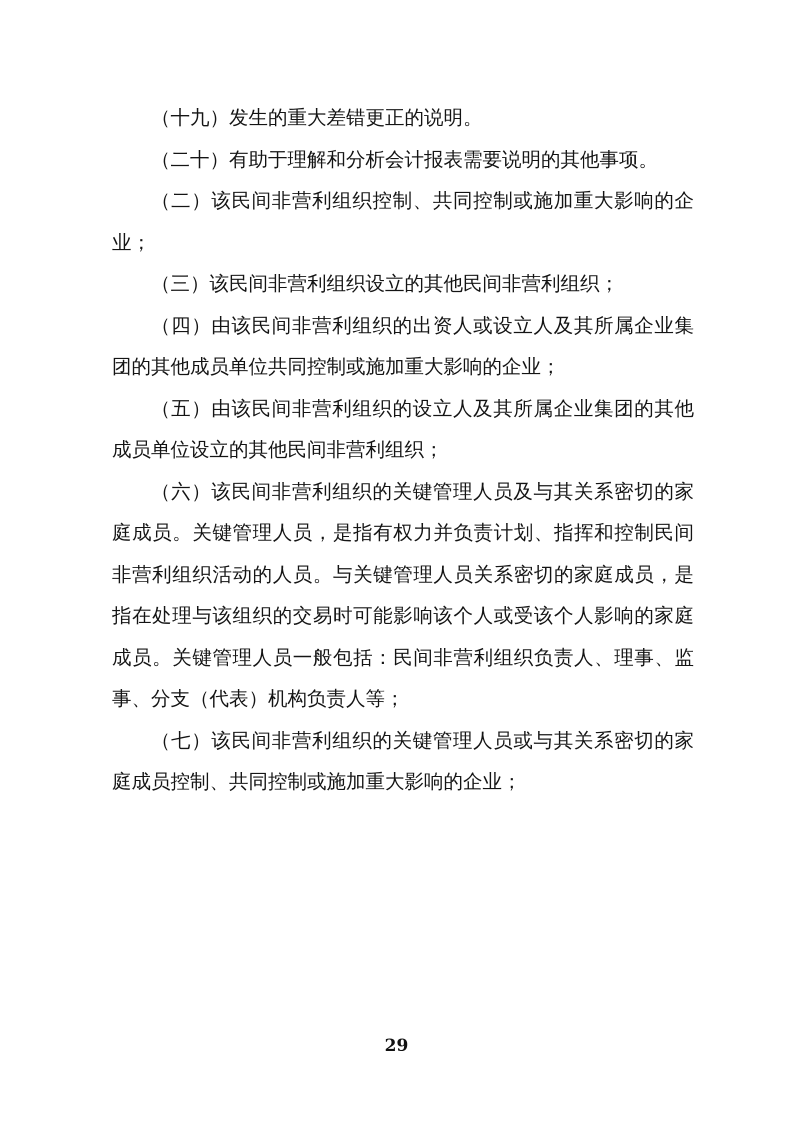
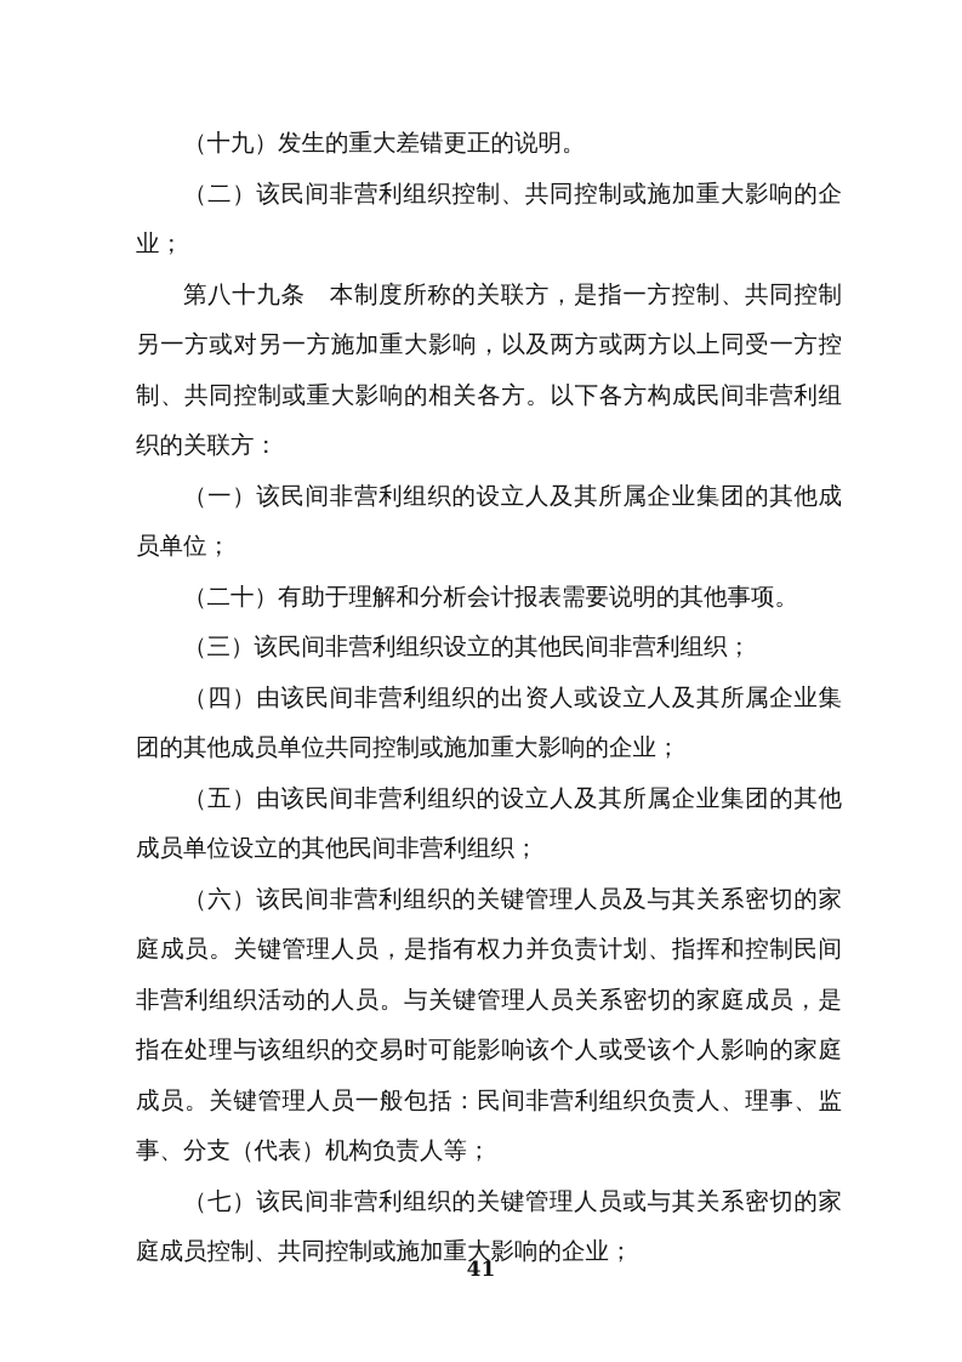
  （十九）发生的重大差错更正的说明。
- （二十）有助于理解和分析会计报表需要说明的其他事项。
+ （二）该民间非营利组织控制、共同控制或施加重大影响的企业；
+ 第八十九条 本制度所称的关联方，是指一方控制、共同控制另一方或对另一方施加重大影响，以及两方或两方以上同受一方控制、共同控制或重大影响的相关各方。以下各方构成民间非营利组织的关联方：
+ （一）该民间非营利组织的设立人及其所属企业集团的其他成员单位；
- （二）该民间非营利组织控制、共同控制或施加重大影响的企业；
+ （二十）有助于理解和分析会计报表需要说明的其他事项。
  （三）该民间非营利组织设立的其他民间非营利组织；
  （四）由该民间非营利组织的出资人或设立人及其所属企业集团的其他成员单位共同控制或施加重大影响的企业；
  （五）由该民间非营利组织的设立人及其所属企业集团的其他成员单位设立的其他民间非营利组织；
  （六）该民间非营利组织的关键管理人员及与其关系密切的家庭成员。关键管理人员，是指有权力并负责计划、指挥和控制民间非营利组织活动的人员。与关键管理人员关系密切的家庭成员，是指在处理与该组织的交易时可能影响该个人或受该个人影响的家庭成员。关键管理人员一般包括：民间非营利组织负责人、理事、监事、分支（代表）机构负责人等；
  （七）该民间非营利组织的关键管理人员或与其关系密切的家庭成员控制、共同控制或施加重大影响的企业；
- 29
+ 41
